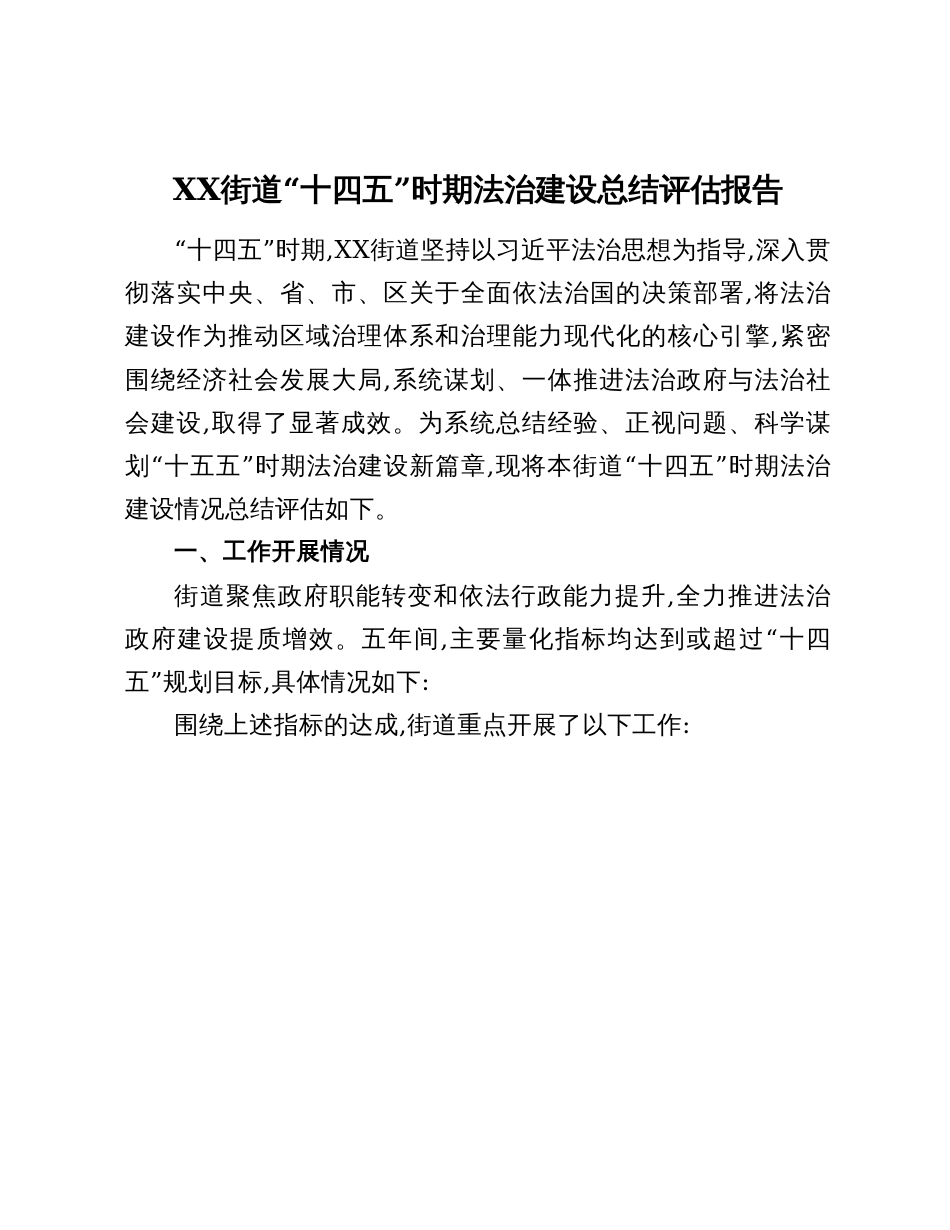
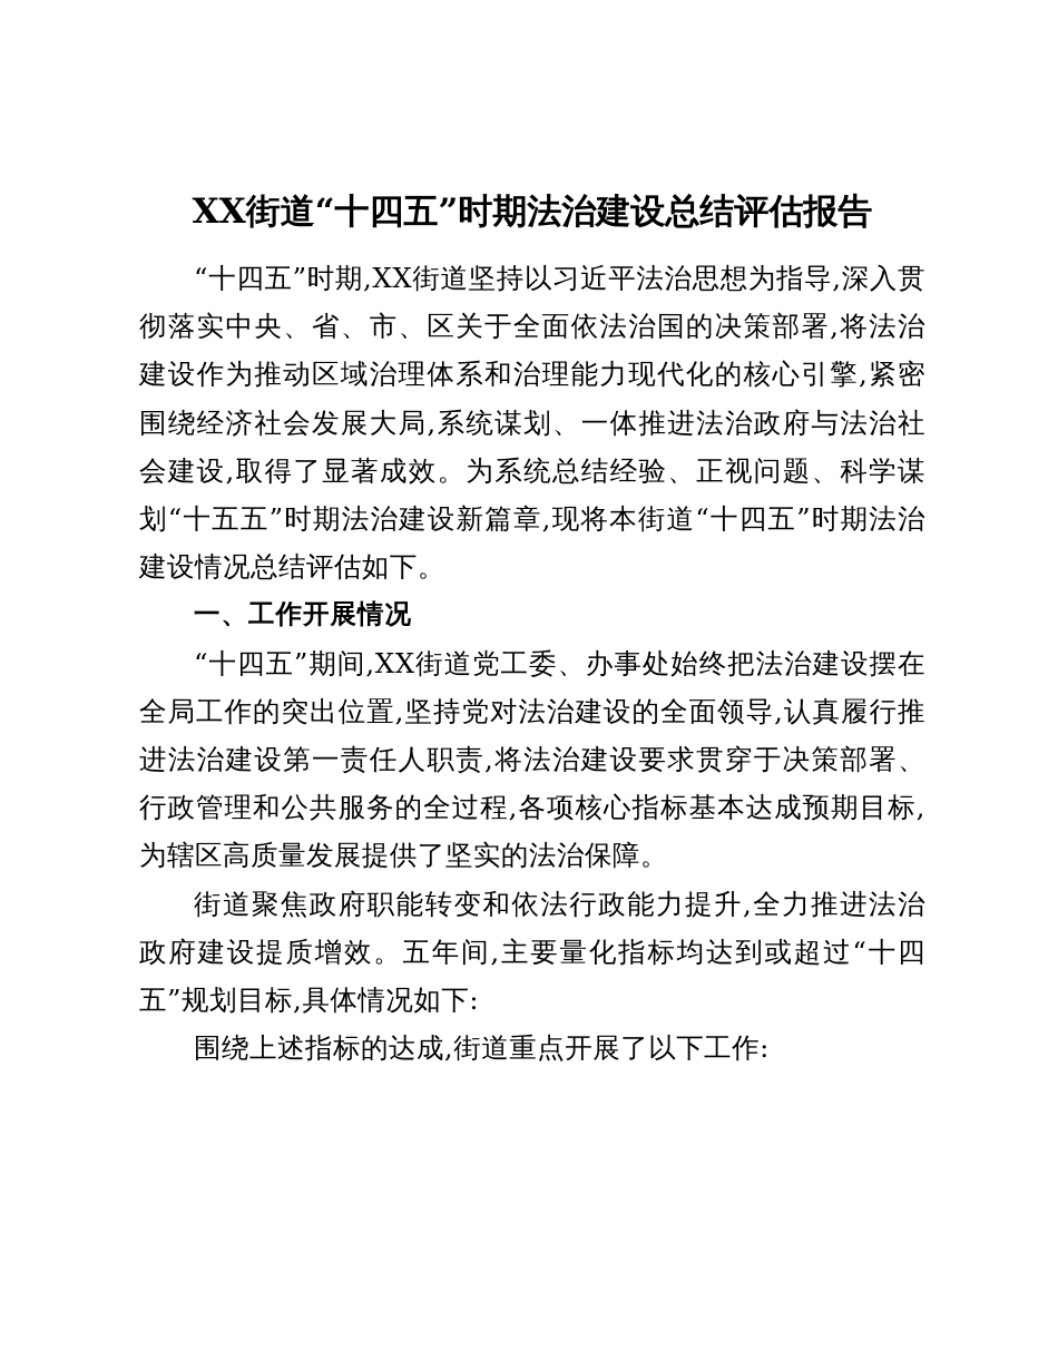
  XX街道“十四五”时期法治建设总结评估报告
  “十四五”时期,XX街道坚持以习近平法治思想为指导,深入贯彻落实中央、省、市、区关于全面依法治国的决策部署,将法治建设作为推动区域治理体系和治理能力现代化的核心引擎,紧密围绕经济社会发展大局,系统谋划、一体推进法治政府与法治社会建设,取得了显著成效。为系统总结经验、正视问题、科学谋划“十五五”时期法治建设新篇章,现将本街道“十四五”时期法治建设情况总结评估如下。
  一、工作开展情况
+ “十四五”期间,XX街道党工委、办事处始终把法治建设摆在全局工作的突出位置,坚持党对法治建设的全面领导,认真履行推进法治建设第一责任人职责,将法治建设要求贯穿于决策部署、行政管理和公共服务的全过程,各项核心指标基本达成预期目标,为辖区高质量发展提供了坚实的法治保障。
  街道聚焦政府职能转变和依法行政能力提升,全力推进法治政府建设提质增效。五年间,主要量化指标均达到或超过“十四五”规划目标,具体情况如下:
  围绕上述指标的达成,街道重点开展了以下工作:
